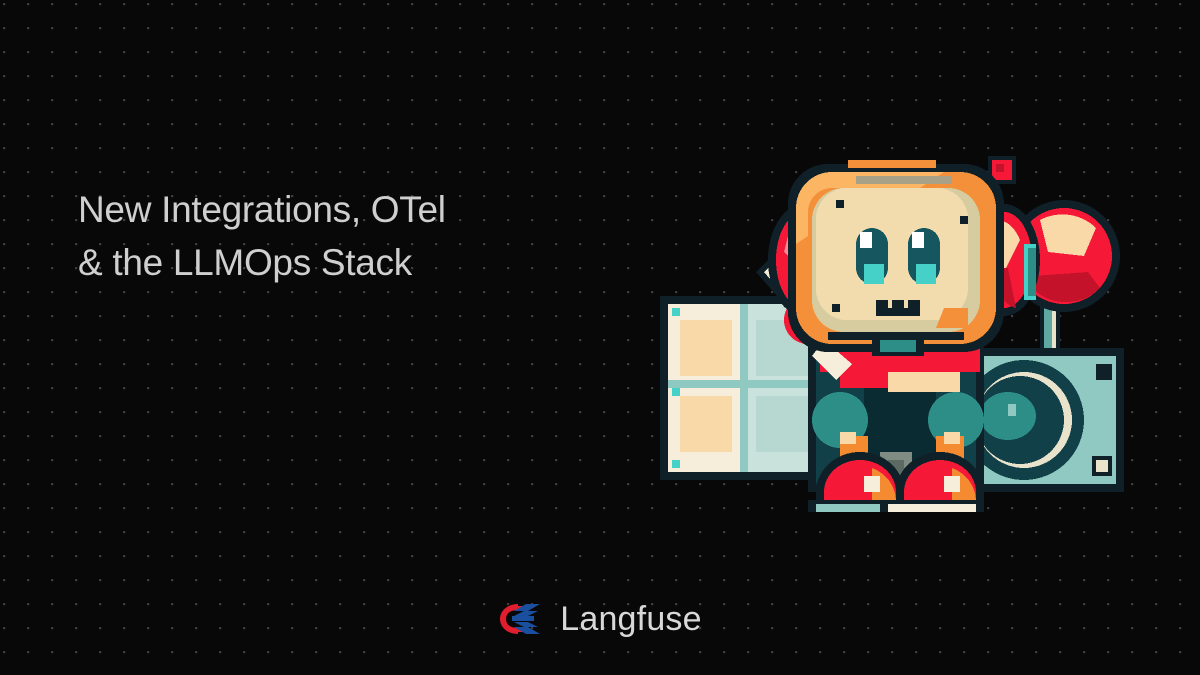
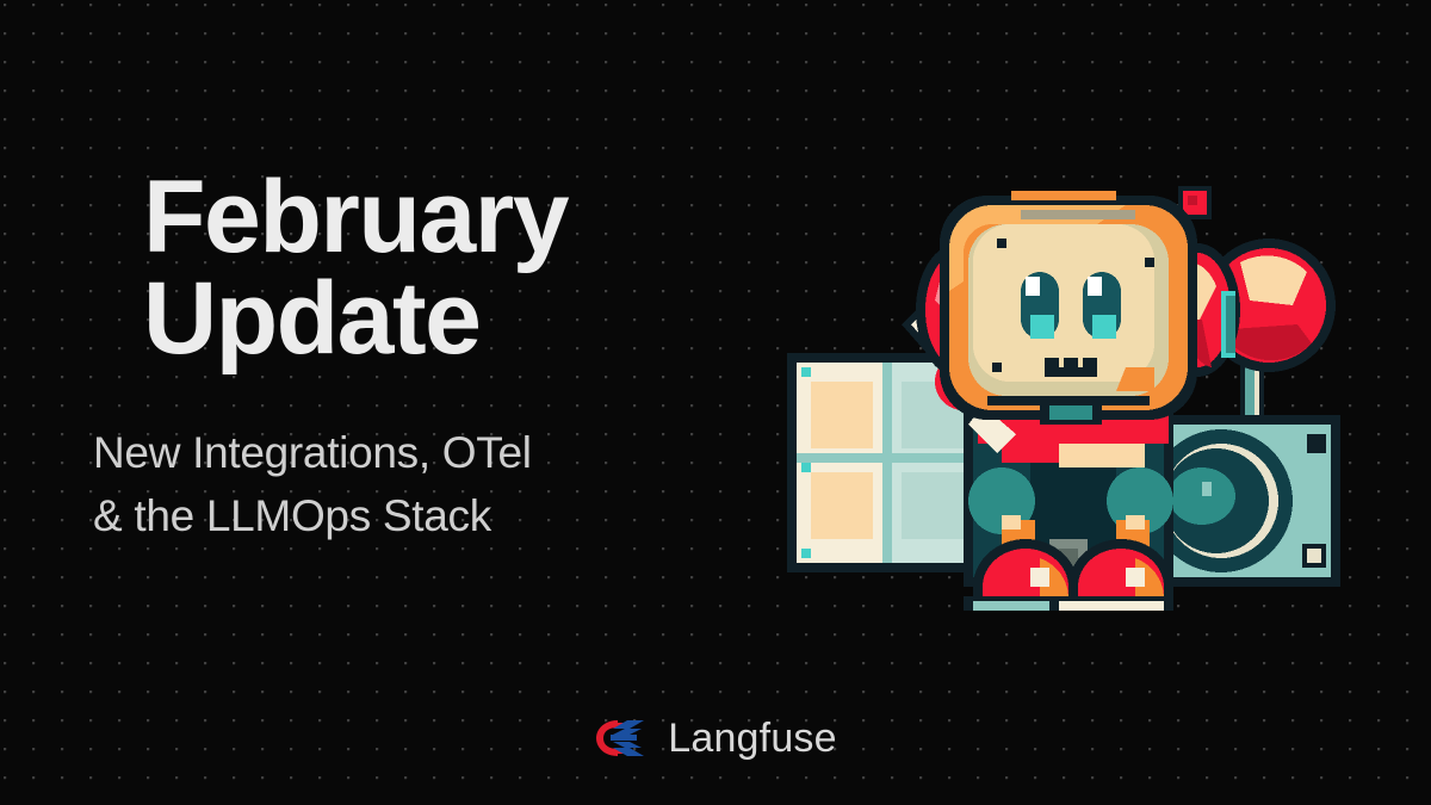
+ February
+ Update
  New Integrations, OTel
  & the LLMOps Stack
  Langfuse
